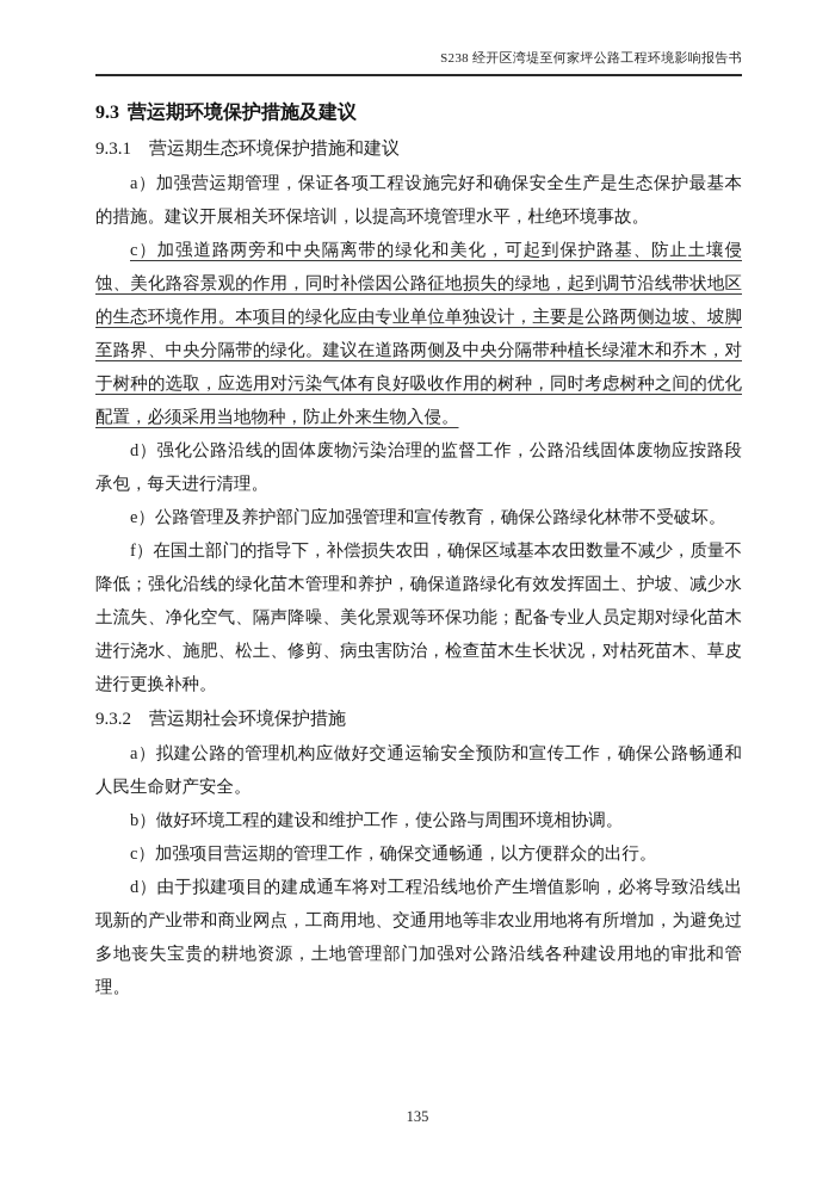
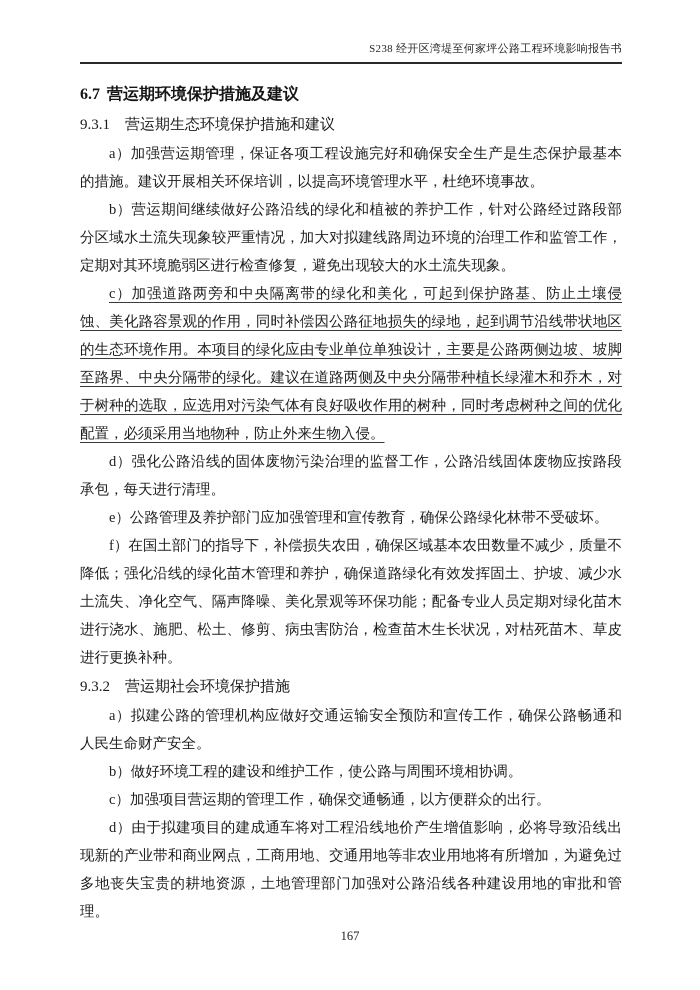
  S238 经开区湾堤至何家坪公路工程环境影响报告书
- 9.3 营运期环境保护措施及建议
+ 6.7 营运期环境保护措施及建议
  9.3.1 营运期生态环境保护措施和建议
  a）加强营运期管理，保证各项工程设施完好和确保安全生产是生态保护最基本的措施。建议开展相关环保培训，以提高环境管理水平，杜绝环境事故。
+ b）营运期间继续做好公路沿线的绿化和植被的养护工作，针对公路经过路段部分区域水土流失现象较严重情况，加大对拟建线路周边环境的治理工作和监管工作，定期对其环境脆弱区进行检查修复，避免出现较大的水土流失现象。
  c）加强道路两旁和中央隔离带的绿化和美化，可起到保护路基、防止土壤侵蚀、美化路容景观的作用，同时补偿因公路征地损失的绿地，起到调节沿线带状地区的生态环境作用。本项目的绿化应由专业单位单独设计，主要是公路两侧边坡、坡脚至路界、中央分隔带的绿化。建议在道路两侧及中央分隔带种植长绿灌木和乔木，对于树种的选取，应选用对污染气体有良好吸收作用的树种，同时考虑树种之间的优化配置，必须采用当地物种，防止外来生物入侵。
  d）强化公路沿线的固体废物污染治理的监督工作，公路沿线固体废物应按路段承包，每天进行清理。
  e）公路管理及养护部门应加强管理和宣传教育，确保公路绿化林带不受破坏。
  f）在国土部门的指导下，补偿损失农田，确保区域基本农田数量不减少，质量不降低；强化沿线的绿化苗木管理和养护，确保道路绿化有效发挥固土、护坡、减少水土流失、净化空气、隔声降噪、美化景观等环保功能；配备专业人员定期对绿化苗木进行浇水、施肥、松土、修剪、病虫害防治，检查苗木生长状况，对枯死苗木、草皮进行更换补种。
  9.3.2 营运期社会环境保护措施
  a）拟建公路的管理机构应做好交通运输安全预防和宣传工作，确保公路畅通和人民生命财产安全。
  b）做好环境工程的建设和维护工作，使公路与周围环境相协调。
  c）加强项目营运期的管理工作，确保交通畅通，以方便群众的出行。
  d）由于拟建项目的建成通车将对工程沿线地价产生增值影响，必将导致沿线出现新的产业带和商业网点，工商用地、交通用地等非农业用地将有所增加，为避免过多地丧失宝贵的耕地资源，土地管理部门加强对公路沿线各种建设用地的审批和管理。
- 135
+ 167
